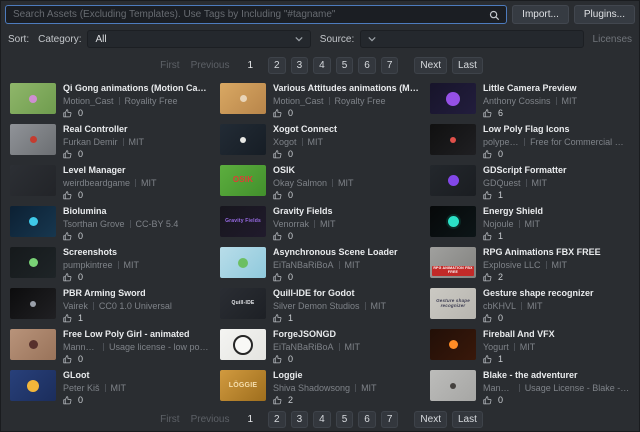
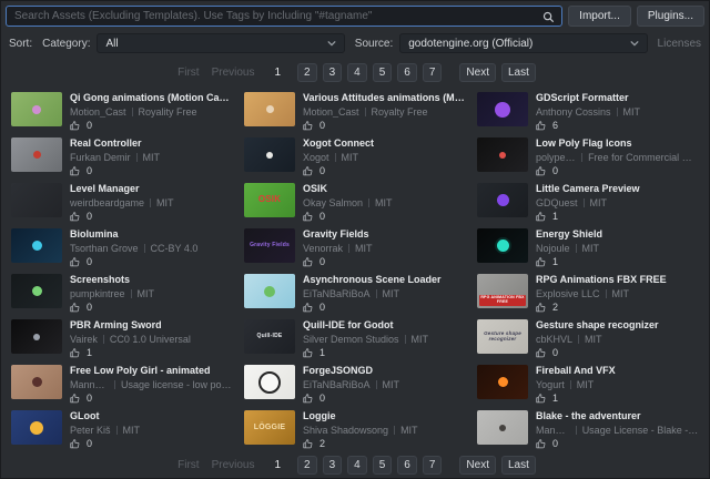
  Search Assets (Excluding Templates). Use Tags by Including "#tagname"
  Import...
  Plugins...
  Sort:
  Category:
  All
  Source:
+ godotengine.org (Official)
  Licenses
  First
  Previous
  1
  2
  3
  4
  5
  6
  7
  Next
  Last
  Qi Gong animations (Motion Cast -
  Motion_Cast
  Royality Free
  0
  Various Attitudes animations (Moti
  Motion_Cast
  Royalty Free
  0
- Little Camera Preview
+ GDScript Formatter
  Anthony Cossins
  MIT
  6
  Real Controller
  Furkan Demir
  MIT
  0
  Xogot Connect
  Xogot
  MIT
  0
  Low Poly Flag Icons
  polyperfe
  Free for Commercial Use
  0
  Level Manager
  weirdbeardgame
  MIT
  0
  OSIK
  OSIK
  Okay Salmon
  MIT
  0
- GDScript Formatter
+ Little Camera Preview
  GDQuest
  MIT
  1
  Biolumina
  Tsorthan Grove
- CC-BY 5.4
+ CC-BY 4.0
  0
  Gravity Fields
  Venorrak
  MIT
  0
  Energy Shield
  Nojoule
  MIT
  1
  Screenshots
  pumpkintree
  MIT
  0
  Asynchronous Scene Loader
  EiTaNBaRiBoA
  MIT
  0
  RPG Animations FBX FREE
  Explosive LLC
  MIT
  2
  PBR Arming Sword
  Vairek
  CC0 1.0 Universal
  1
  Quill-IDE for Godot
  Silver Demon Studios
  MIT
  1
  Gesture shape recognizer
  cbKHVL
  MIT
  0
  Free Low Poly Girl - animated
  Manneko
  Usage license - low poly .
  0
  ForgeJSONGD
  EiTaNBaRiBoA
  MIT
  0
  Fireball And VFX
  Yogurt
  MIT
  1
  GLoot
  Peter Kiš
  MIT
  0
  Loggie
  Shiva Shadowsong
  MIT
  2
  Blake - the adventurer
  Mannek
  Usage License - Blake - 3
  0
  First
  Previous
  1
  2
  3
  4
  5
  6
  7
  Next
  Last
